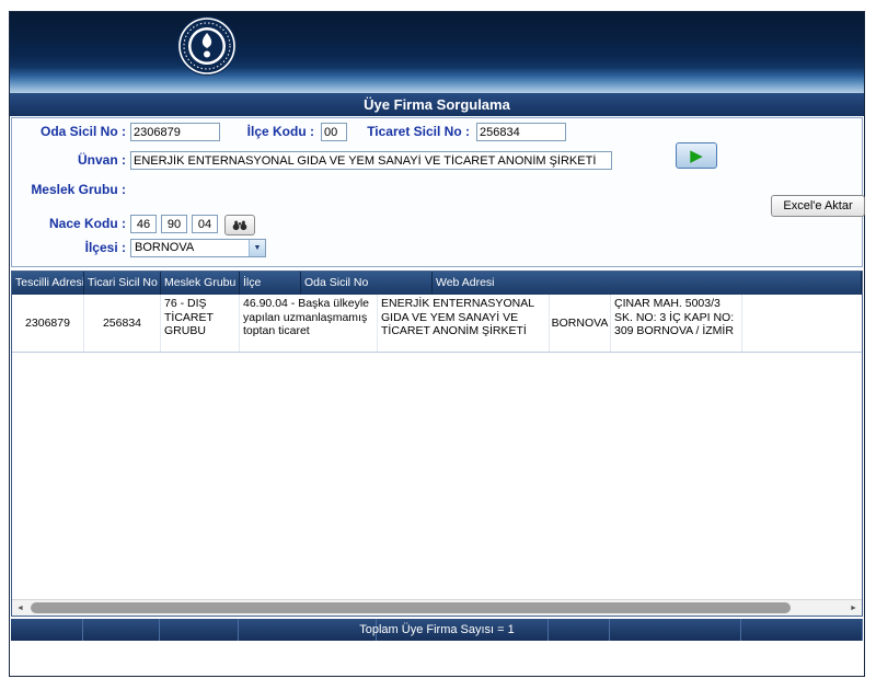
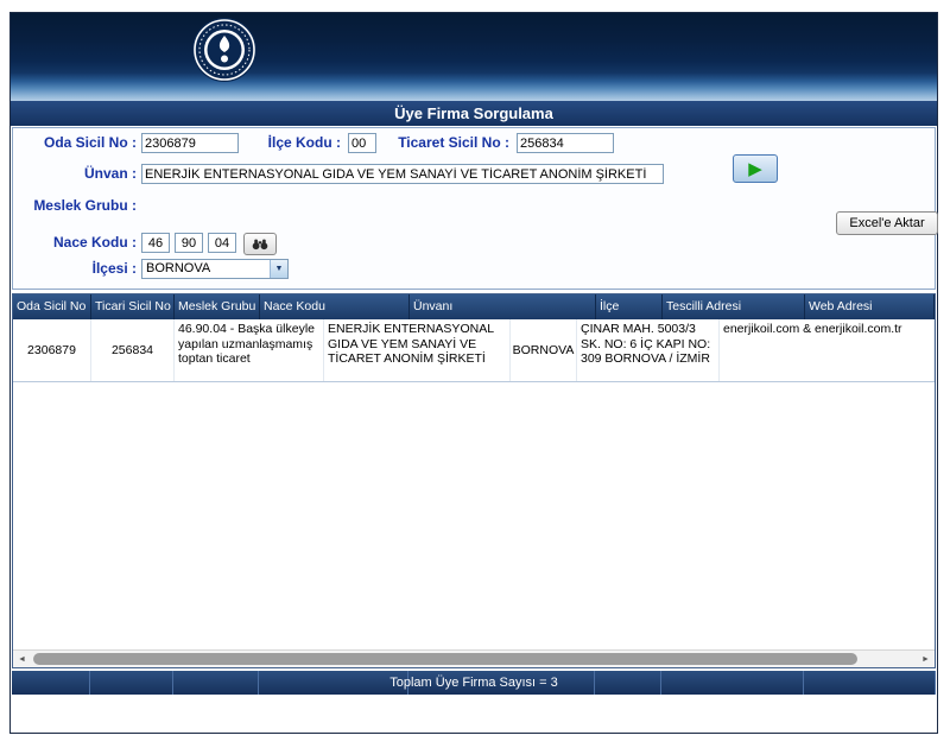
  Üye Firma Sorgulama
  Oda Sicil No :
  2306879
  İlçe Kodu :
  00
  Ticaret Sicil No :
  256834
  Ünvan :
  ENERJİK ENTERNASYONAL GIDA VE YEM SANAYİ VE TİCARET ANONİM ŞİRKETİ
  ▶
  Meslek Grubu :
  Excel'e Aktar
  Nace Kodu :
  46
  90
  04
  İlçesi :
  BORNOVA
- Tescilli Adresi
+ Oda Sicil No
  Ticari Sicil No
  Meslek Grubu
+ Nace Kodu
+ Ünvanı
  İlçe
- Oda Sicil No
+ Tescilli Adresi
  Web Adresi
  2306879
  256834
- 76 - DIŞ TİCARET GRUBU
  46.90.04 - Başka ülkeyle yapılan uzmanlaşmamış toptan ticaret
  ENERJİK ENTERNASYONAL GIDA VE YEM SANAYİ VE TİCARET ANONİM ŞİRKETİ
  BORNOVA
- ÇINAR MAH. 5003/3 SK. NO: 3 İÇ KAPI NO: 309 BORNOVA / İZMİR
+ ÇINAR MAH. 5003/3 SK. NO: 6 İÇ KAPI NO: 309 BORNOVA / İZMİR
+ enerjikoil.com & enerjikoil.com.tr
- Toplam Üye Firma Sayısı = 1
+ Toplam Üye Firma Sayısı = 3
